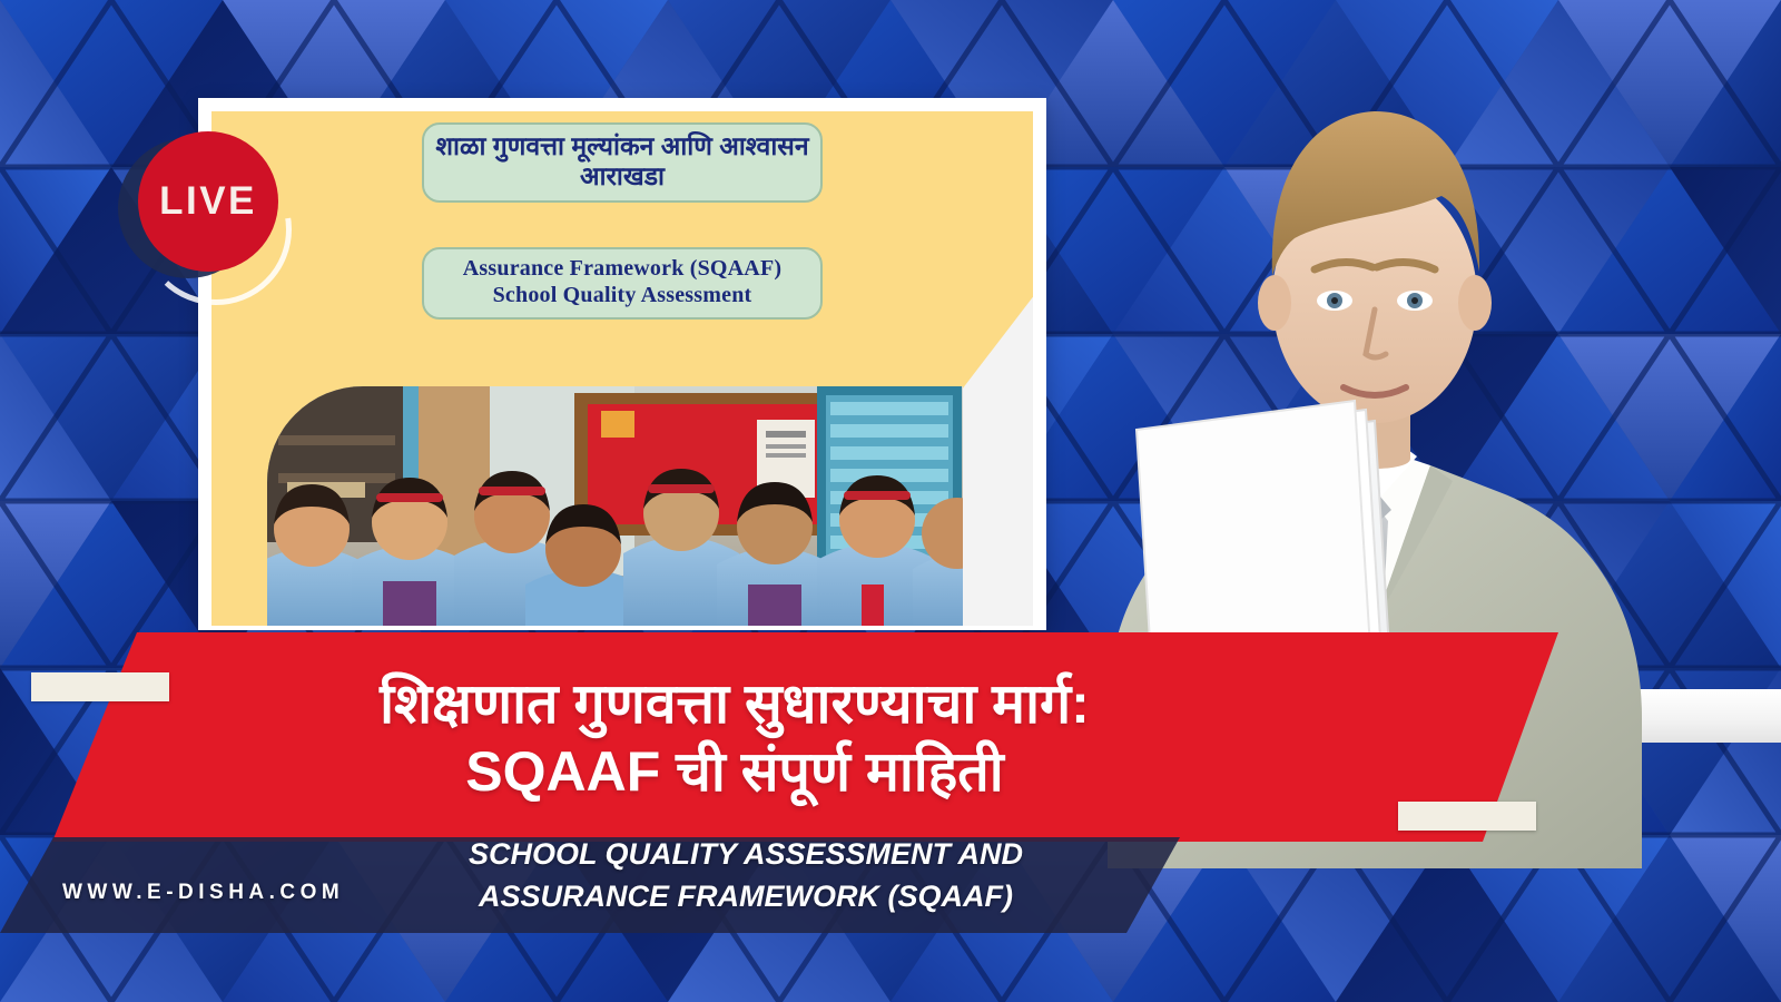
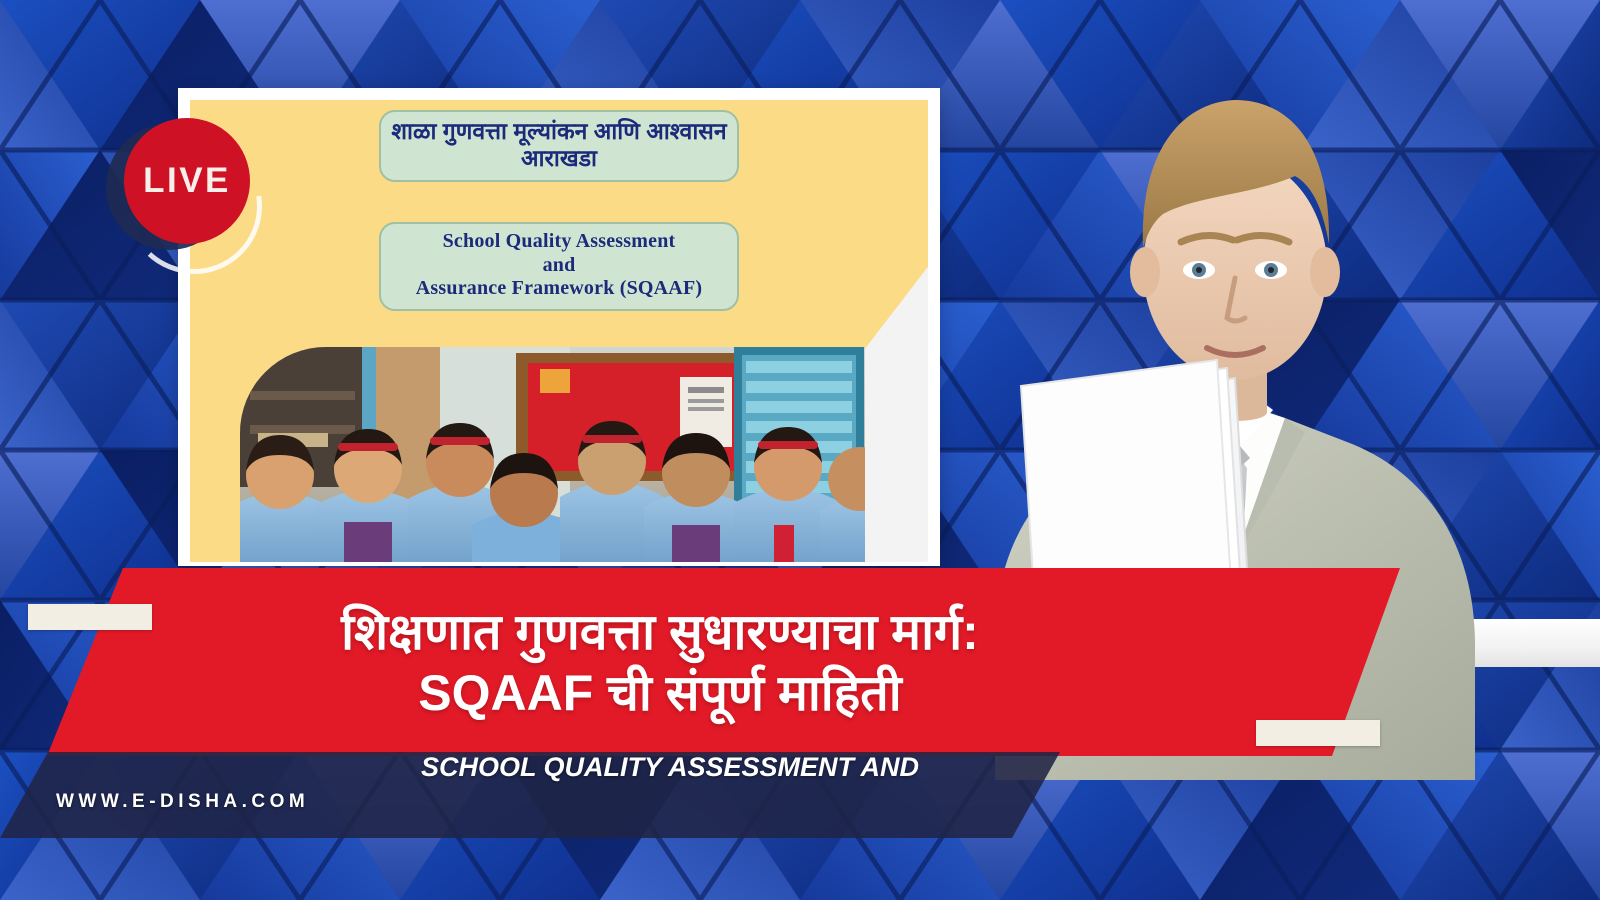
  शाळा गुणवत्ता मूल्यांकन आणि आश्वासन आराखडा
- Assurance Framework (SQAAF)
+ School Quality Assessment
+ and
- School Quality Assessment
+ Assurance Framework (SQAAF)
  LIVE
  शिक्षणात गुणवत्ता सुधारण्याचा मार्ग:
  SQAAF ची संपूर्ण माहिती
  SCHOOL QUALITY ASSESSMENT AND
- ASSURANCE FRAMEWORK (SQAAF)
  WWW.E-DISHA.COM
